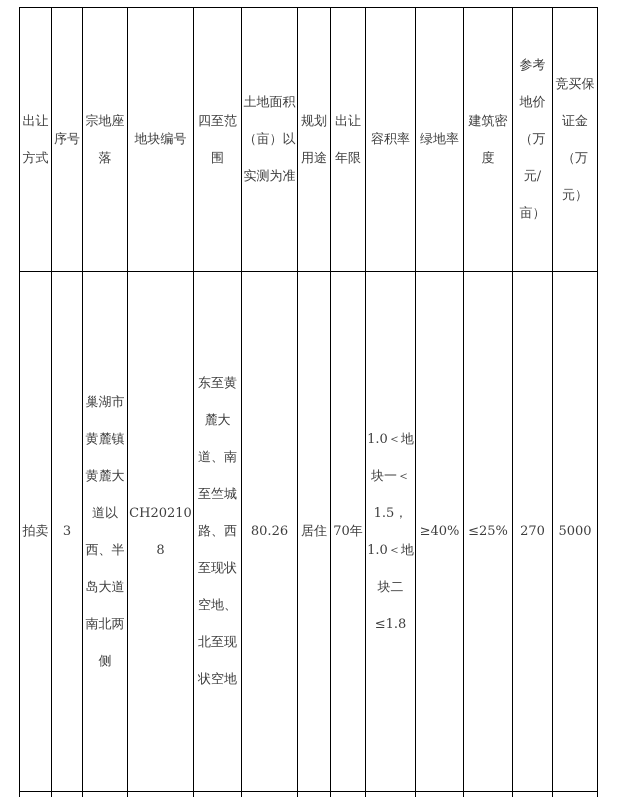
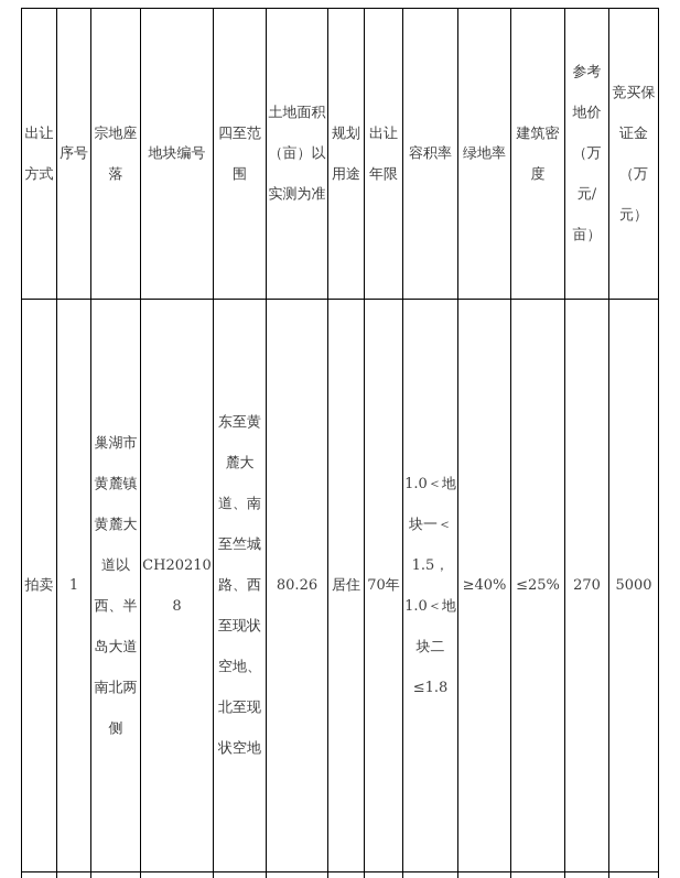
  出让方式	序号	宗地座落	地块编号	四至范围	土地面积（亩）以实测为准	规划用途	出让年限	容积率	绿地率	建筑密度	参考地价（万元/亩）	竞买保证金（万元）
- 拍卖	3	巢湖市黄麓镇黄麓大道以西、半岛大道南北两侧	CH202108	东至黄麓大道、南至竺城路、西至现状空地、北至现状空地	80.26	居住	70年	1.0＜地块一＜1.5，1.0＜地块二≤1.8	≥40%	≤25%	270	5000
+ 拍卖	1	巢湖市黄麓镇黄麓大道以西、半岛大道南北两侧	CH202108	东至黄麓大道、南至竺城路、西至现状空地、北至现状空地	80.26	居住	70年	1.0＜地块一＜1.5，1.0＜地块二≤1.8	≥40%	≤25%	270	5000
